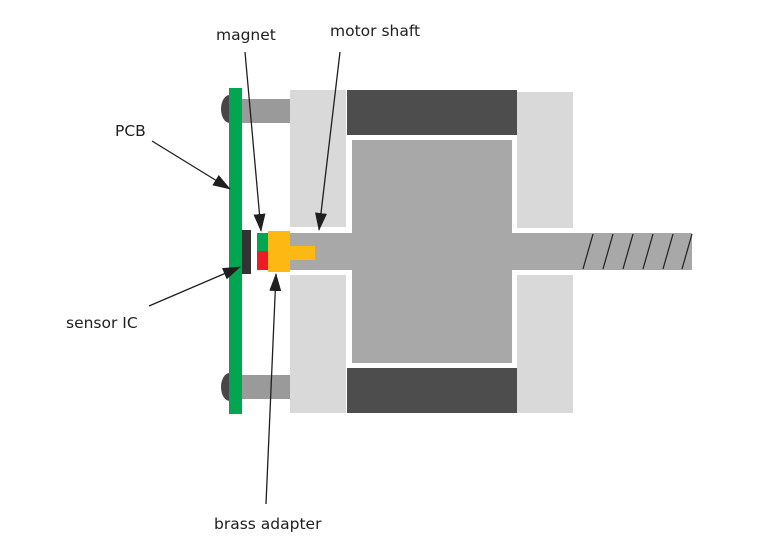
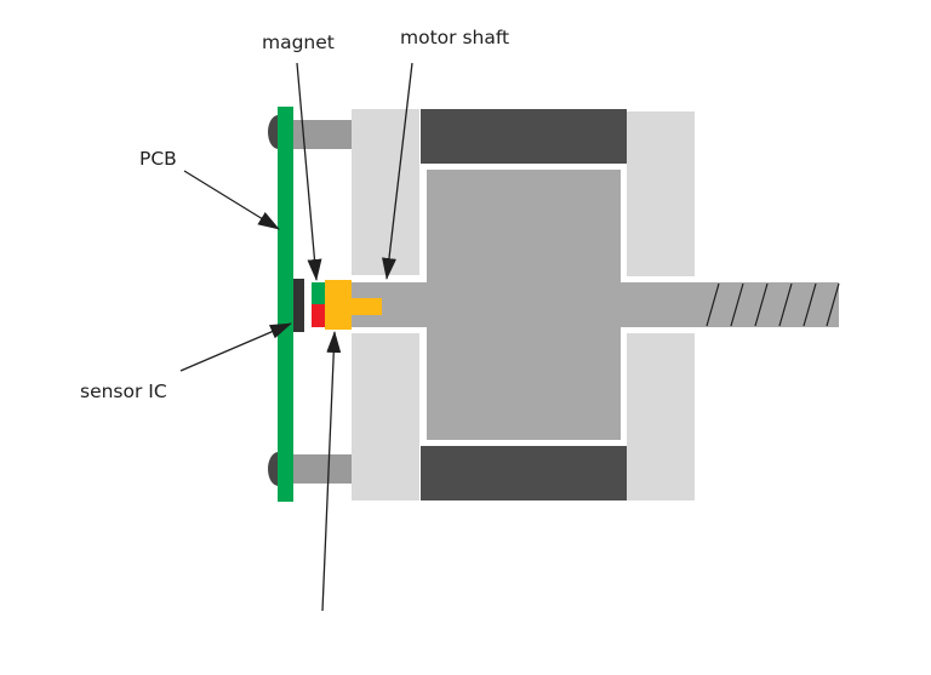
  magnet
  motor shaft
  PCB
  sensor IC
- brass adapter
